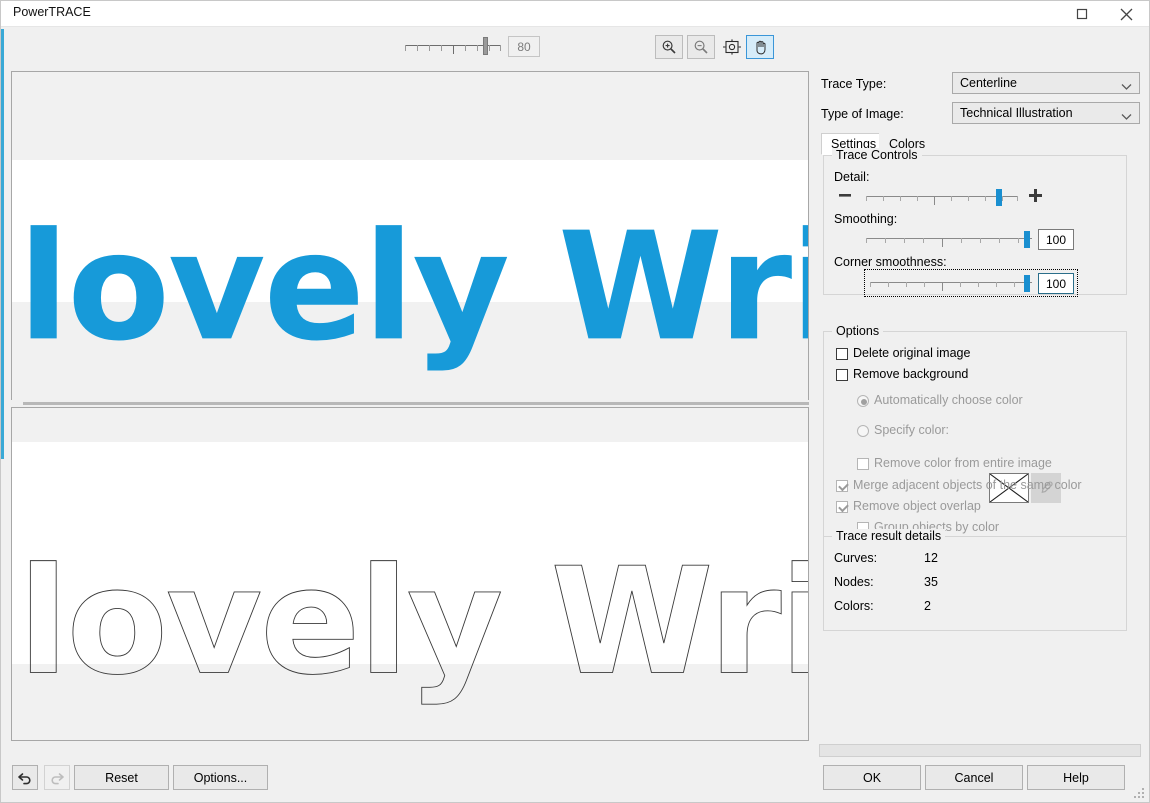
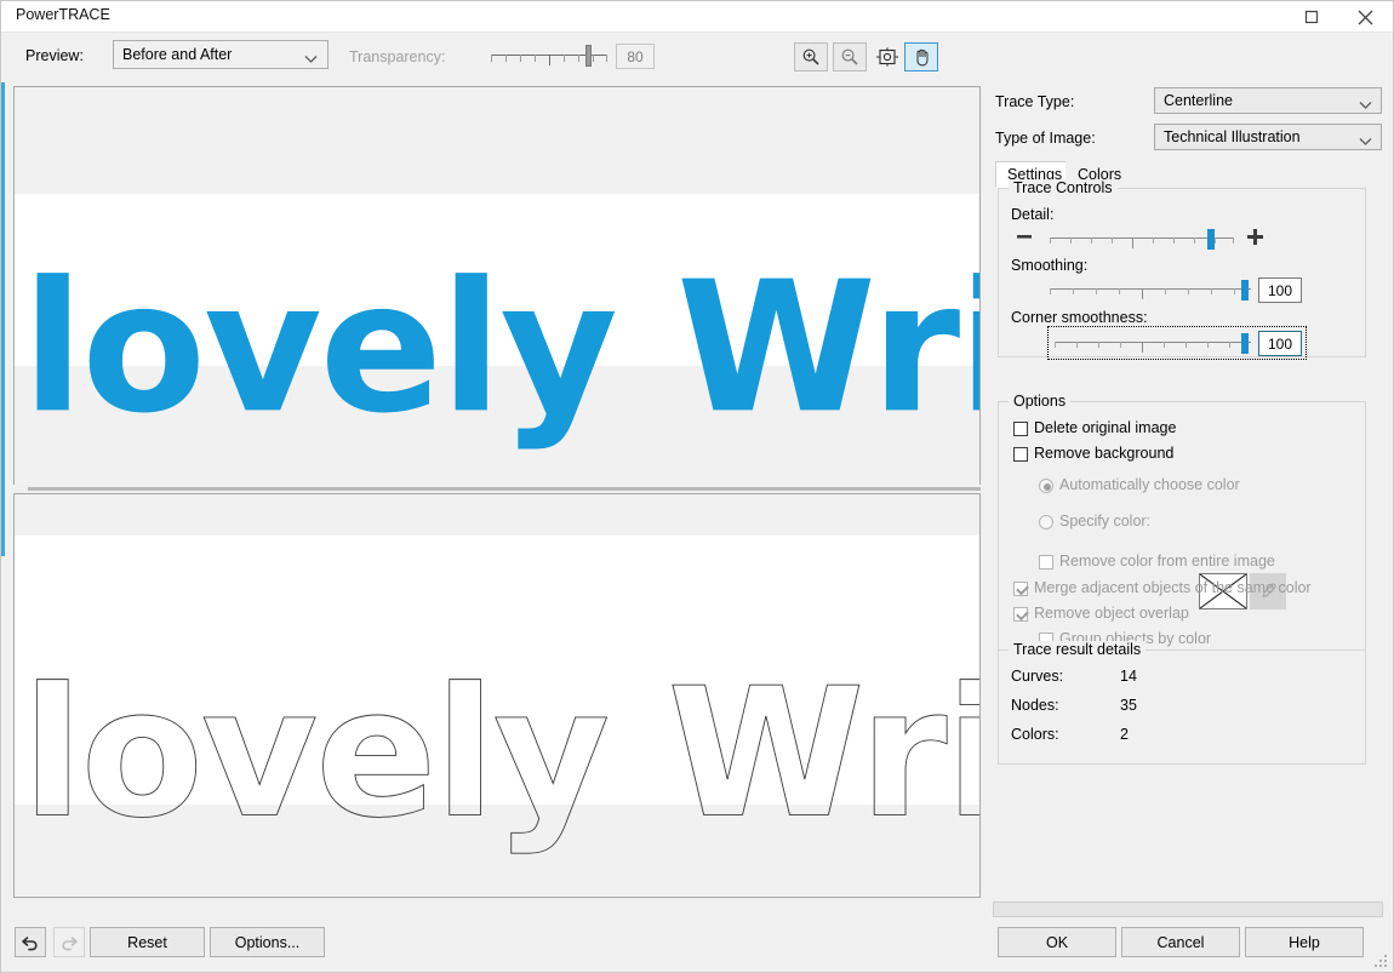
  PowerTRACE
+ Preview:
+ Before and After
+ Transparency:
  80
  lovely Wri
  Reset
  Options...
  Trace Type:
  Centerline
  Type of Image:
  Technical Illustration
  Settings
  Colors
  Trace Controls
  Detail:
  Smoothing:
  100
  Corner smoothness:
  100
  Options
  Delete original image
  Remove background
  Automatically choose color
  Specify color:
  Remove color from entire image
  Merge adjacent objects of the same color
  Remove object overlap
  Group objects by color
  Trace result details
  Curves:
- 12
+ 14
  Nodes:
  35
  Colors:
  2
  OK
  Cancel
  Help
